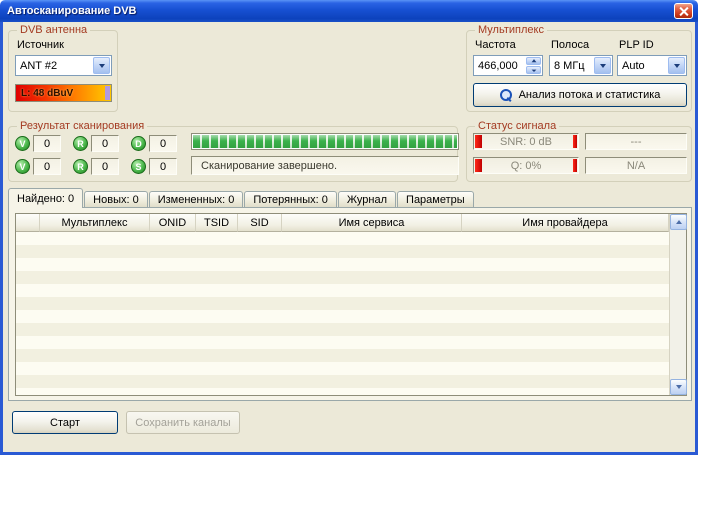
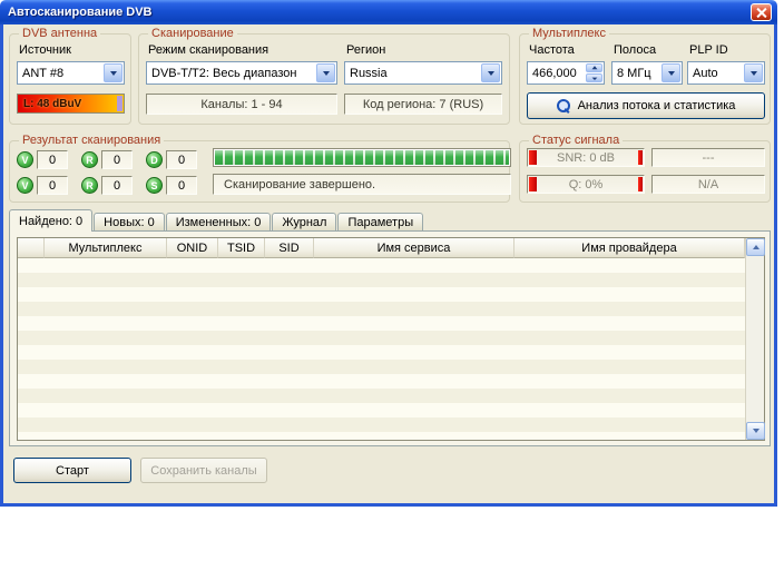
  Автосканирование DVB
  DVB антенна
  Источник
- ANT #2
+ ANT #8
  L: 48 dBuV
+ Сканирование
+ Режим сканирования
+ DVB-T/T2: Весь диапазон
+ Регион
+ Russia
+ Каналы: 1 - 94
+ Код региона: 7 (RUS)
  Мультиплекс
  Частота
  466,000
  Полоса
  8 МГц
  PLP ID
  Auto
  Анализ потока и статистика
  Результат сканирования
  V
  0
  R
  0
  D
  0
  V
  0
  R
  0
  S
  0
  Сканирование завершено.
  Статус сигнала
  SNR: 0 dB
  ---
  Q: 0%
  N/A
  Найдено: 0
  Новых: 0
  Измененных: 0
- Потерянных: 0
  Журнал
  Параметры
  Мультиплекс
  ONID
  TSID
  SID
  Имя сервиса
  Имя провайдера
  Старт
  Сохранить каналы
